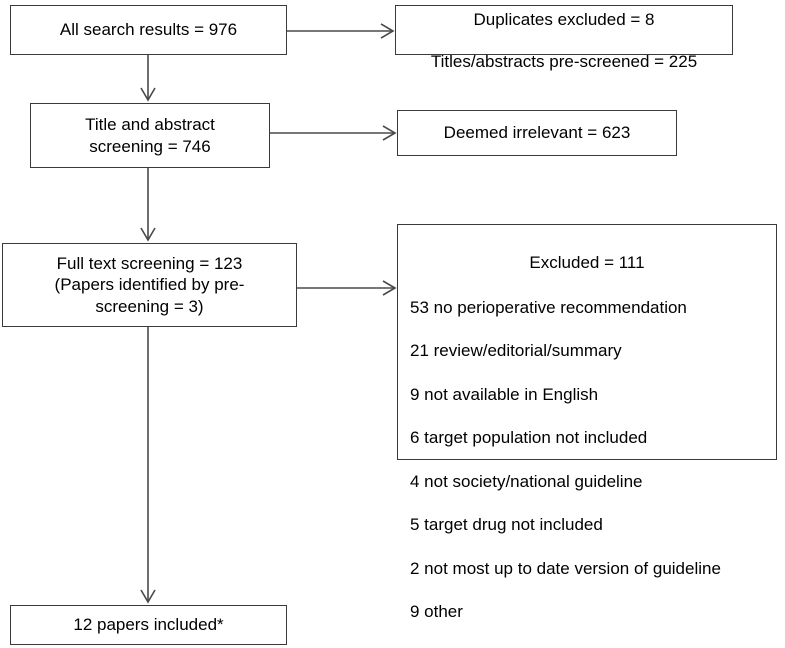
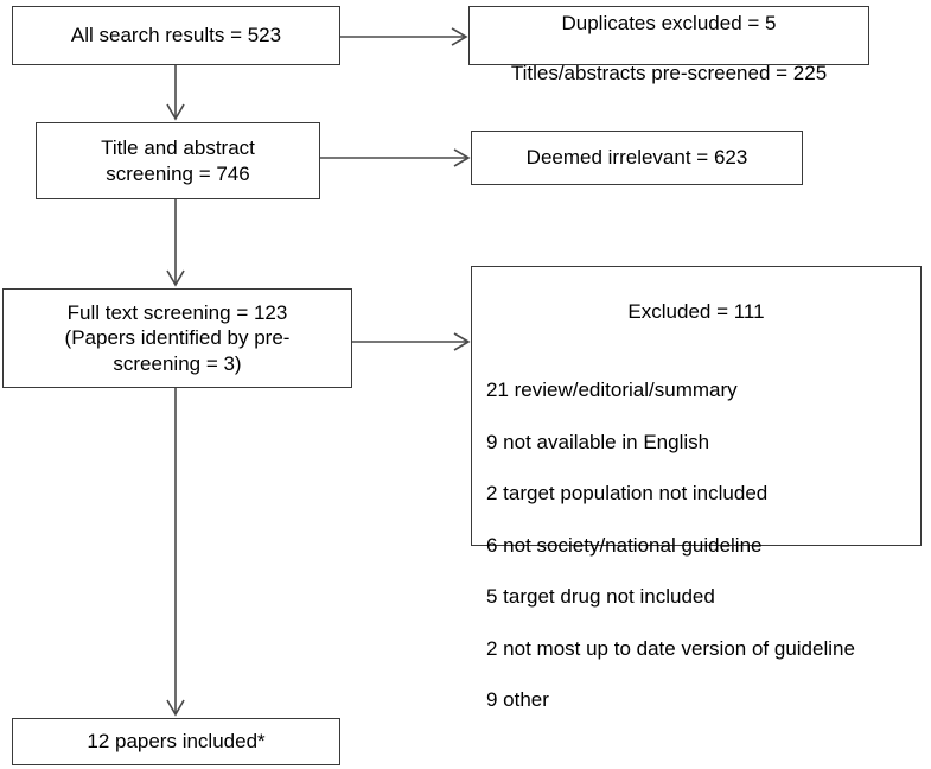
- All search results = 976
+ All search results = 523
- Duplicates excluded = 8
+ Duplicates excluded = 5
  Titles/abstracts pre-screened = 225
  Title and abstract
  screening = 746
  Deemed irrelevant = 623
  Full text screening = 123
  (Papers identified by pre-
  screening = 3)
  Excluded = 111
- 53 no perioperative recommendation
  21 review/editorial/summary
  9 not available in English
- 6 target population not included
+ 2 target population not included
- 4 not society/national guideline
+ 6 not society/national guideline
  5 target drug not included
  2 not most up to date version of guideline
  9 other
  12 papers included*
